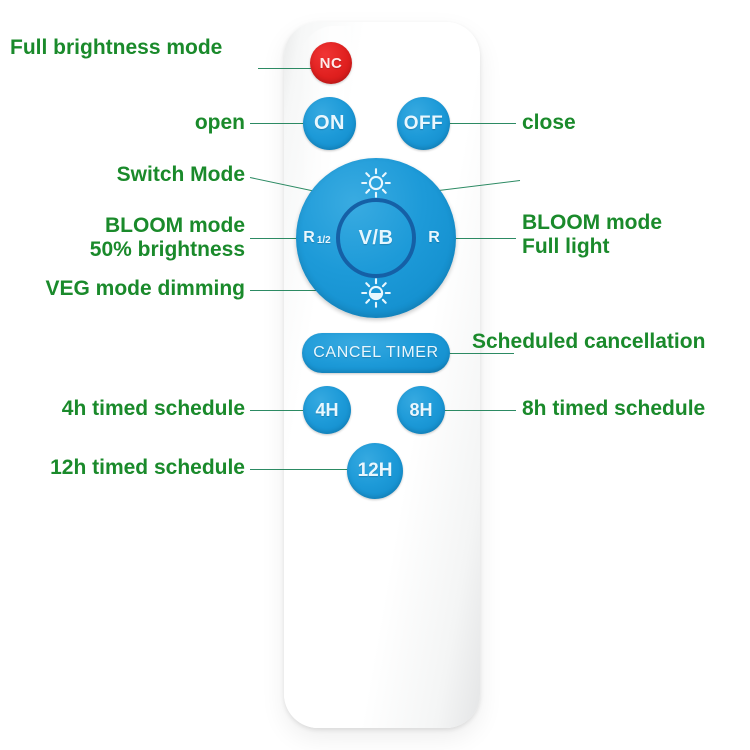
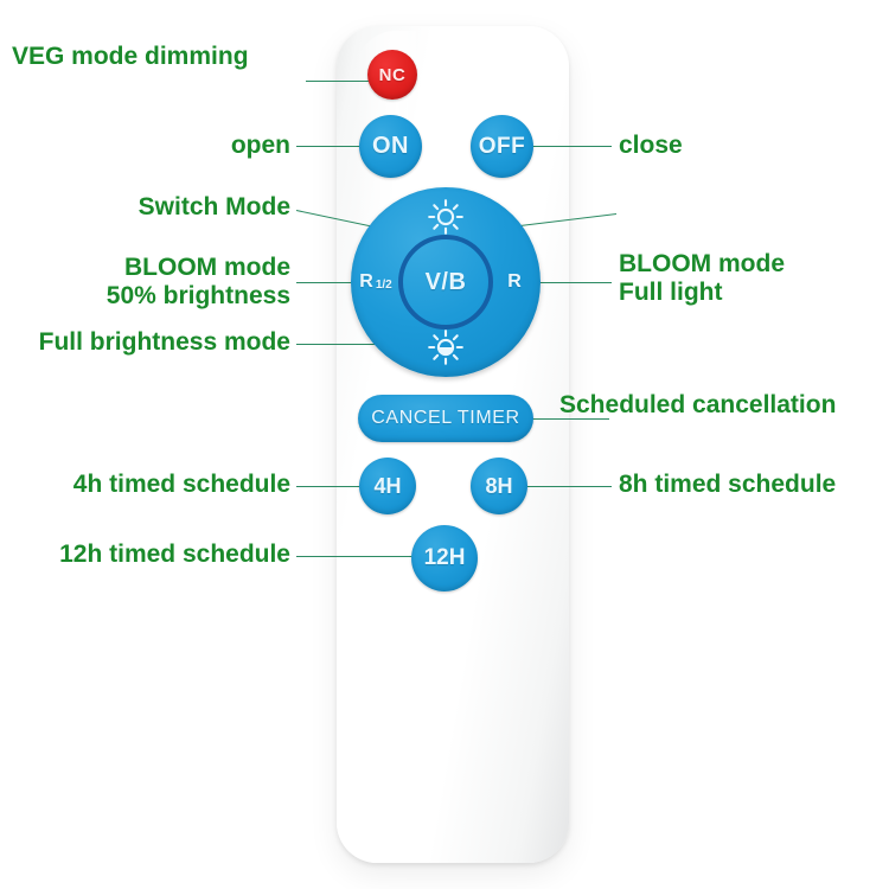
  NC
  ON
  OFF
  R
  1/2
  V/B
  R
  CANCEL TIMER
  4H
  8H
  12H
- Full brightness mode
+ VEG mode dimming
  open
  Switch Mode
  BLOOM mode
  50% brightness
- VEG mode dimming
+ Full brightness mode
  4h timed schedule
  12h timed schedule
  close
  BLOOM mode
  Full light
  Scheduled cancellation
  8h timed schedule
